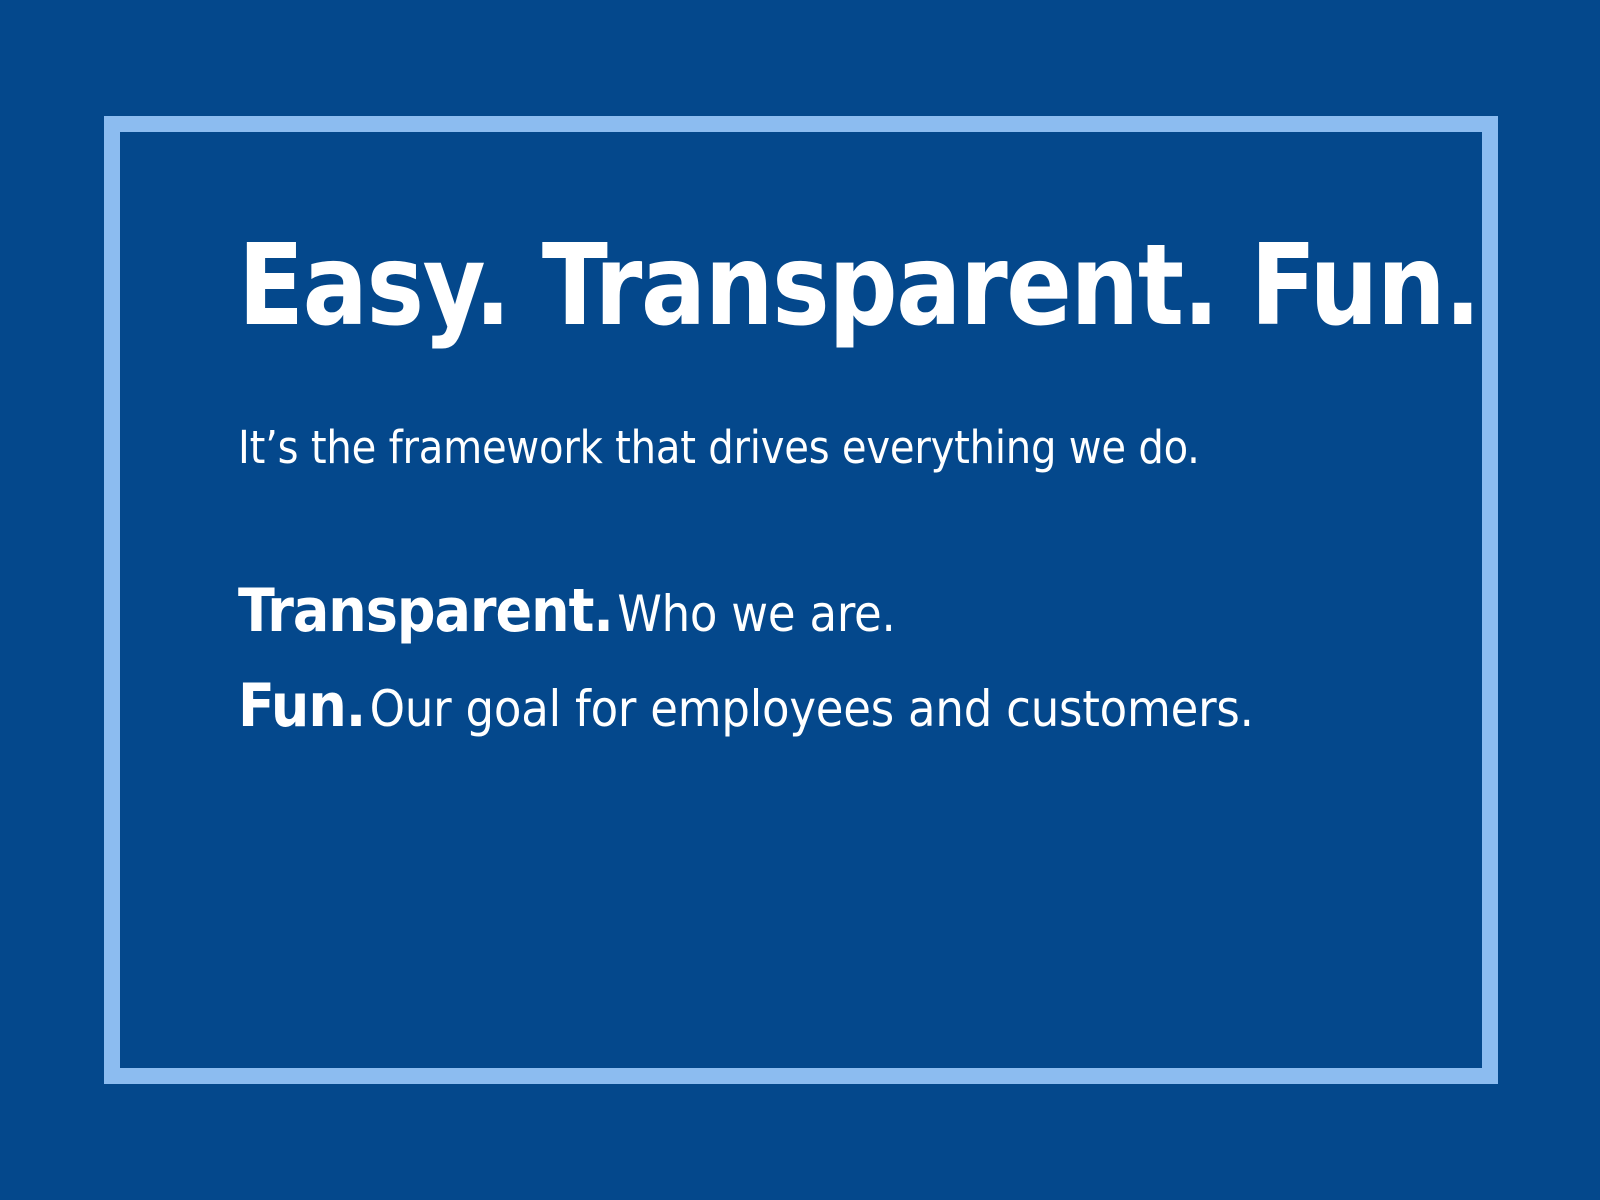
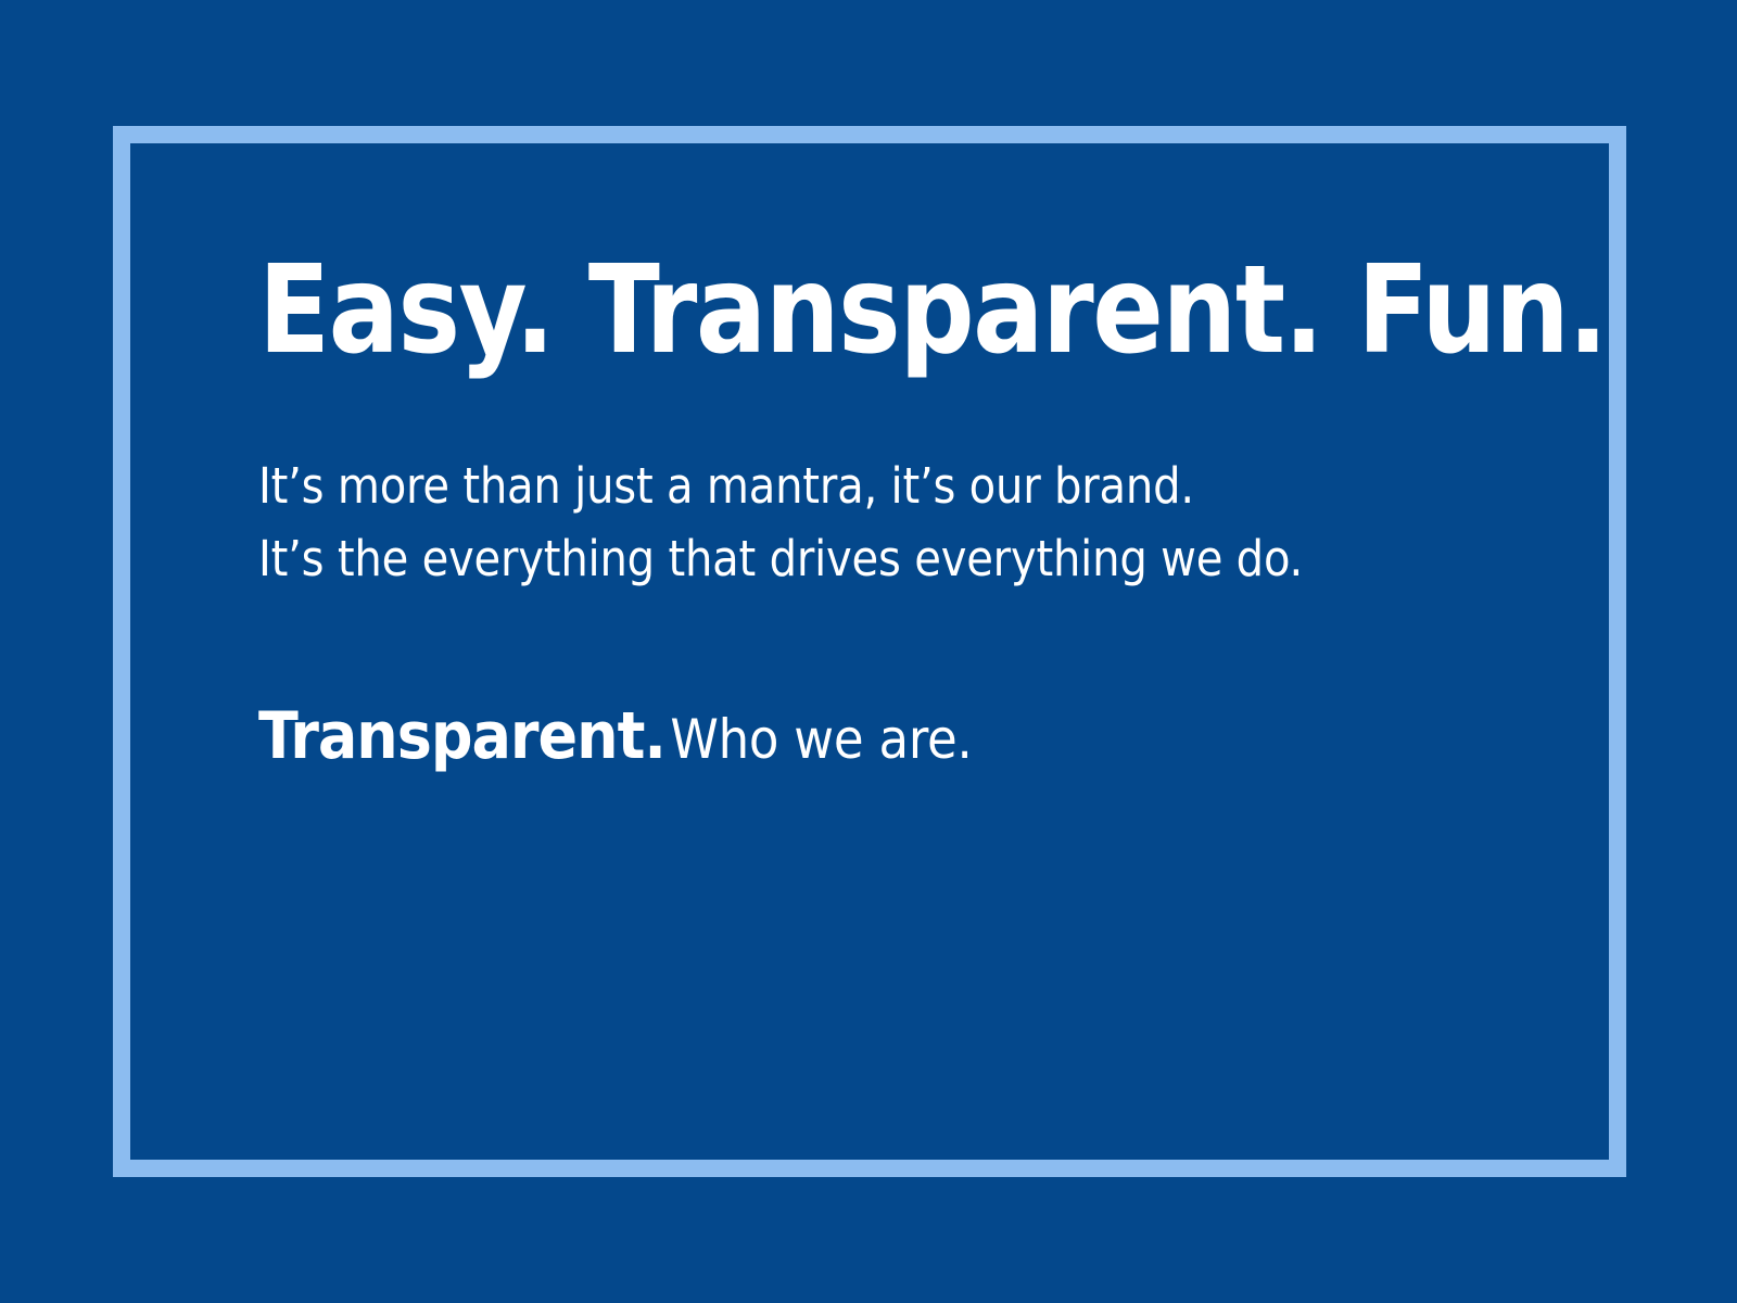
  Easy. Transparent. Fun.
+ It’s more than just a mantra, it’s our brand.
- It’s the framework that drives everything we do.
+ It’s the everything that drives everything we do.
  Transparent. Who we are.
- Fun. Our goal for employees and customers.
